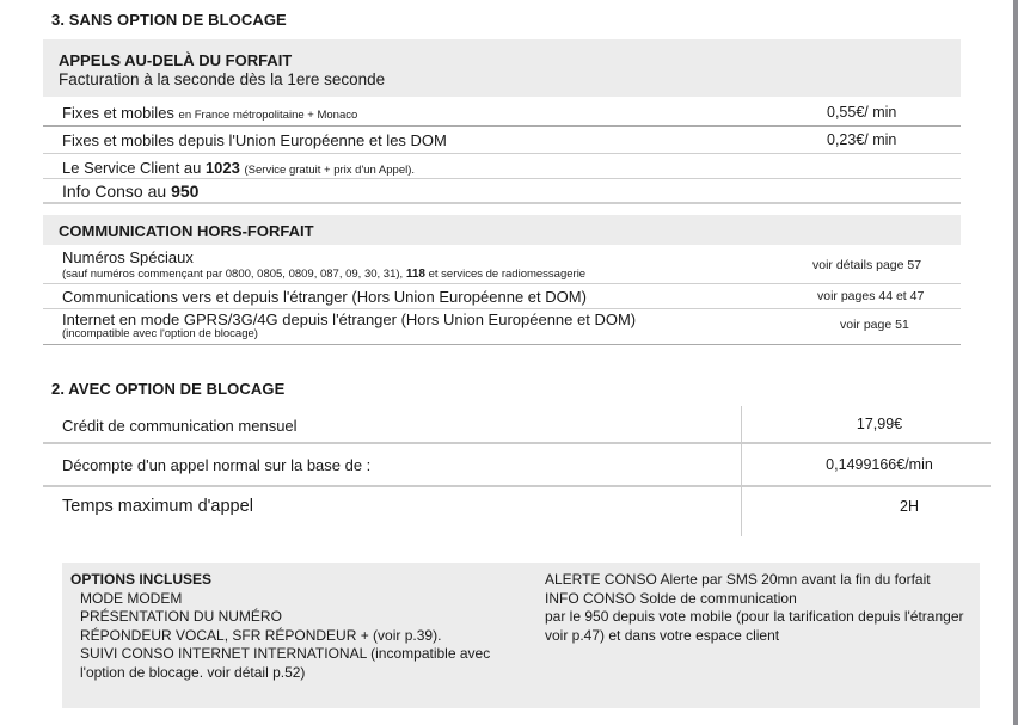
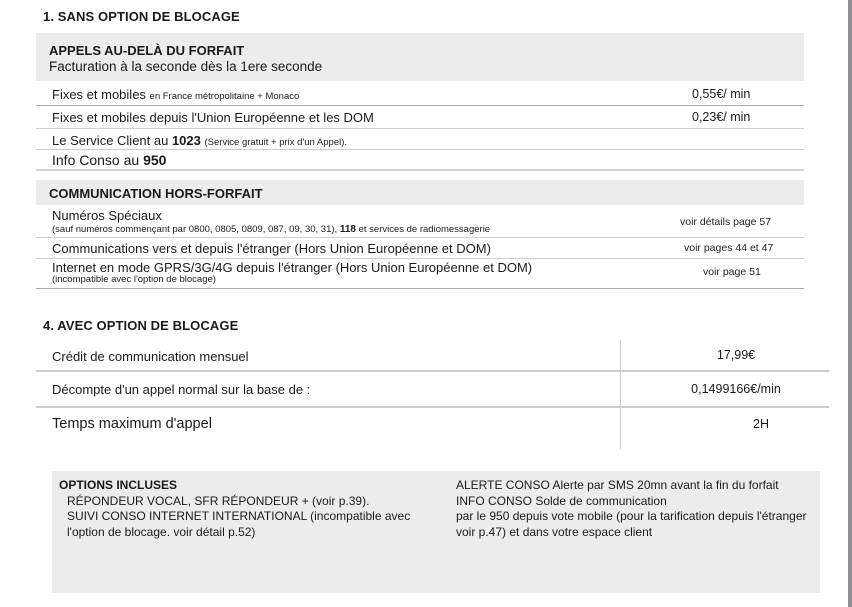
- 3. SANS OPTION DE BLOCAGE
+ 1. SANS OPTION DE BLOCAGE
  APPELS AU-DELÀ DU FORFAIT
  Facturation à la seconde dès la 1ere seconde
  Fixes et mobiles en France métropolitaine + Monaco
  0,55€/ min
  Fixes et mobiles depuis l'Union Européenne et les DOM
  0,23€/ min
  Le Service Client au 1023 (Service gratuit + prix d'un Appel).
  Info Conso au 950
  COMMUNICATION HORS-FORFAIT
  Numéros Spéciaux
  (sauf numéros commençant par 0800, 0805, 0809, 087, 09, 30, 31), 118 et services de radiomessagerie
  voir détails page 57
  Communications vers et depuis l'étranger (Hors Union Européenne et DOM)
  voir pages 44 et 47
  Internet en mode GPRS/3G/4G depuis l'étranger (Hors Union Européenne et DOM)
  (incompatible avec l'option de blocage)
  voir page 51
- 2. AVEC OPTION DE BLOCAGE
+ 4. AVEC OPTION DE BLOCAGE
  Crédit de communication mensuel
  17,99€
  Décompte d'un appel normal sur la base de :
  0,1499166€/min
  Temps maximum d'appel
  2H
  OPTIONS INCLUSES
- MODE MODEM
- PRÉSENTATION DU NUMÉRO
  RÉPONDEUR VOCAL, SFR RÉPONDEUR + (voir p.39).
  SUIVI CONSO INTERNET INTERNATIONAL (incompatible avec
  l'option de blocage. voir détail p.52)
  ALERTE CONSO Alerte par SMS 20mn avant la fin du forfait
  INFO CONSO Solde de communication
  par le 950 depuis vote mobile (pour la tarification depuis l'étranger
  voir p.47) et dans votre espace client
